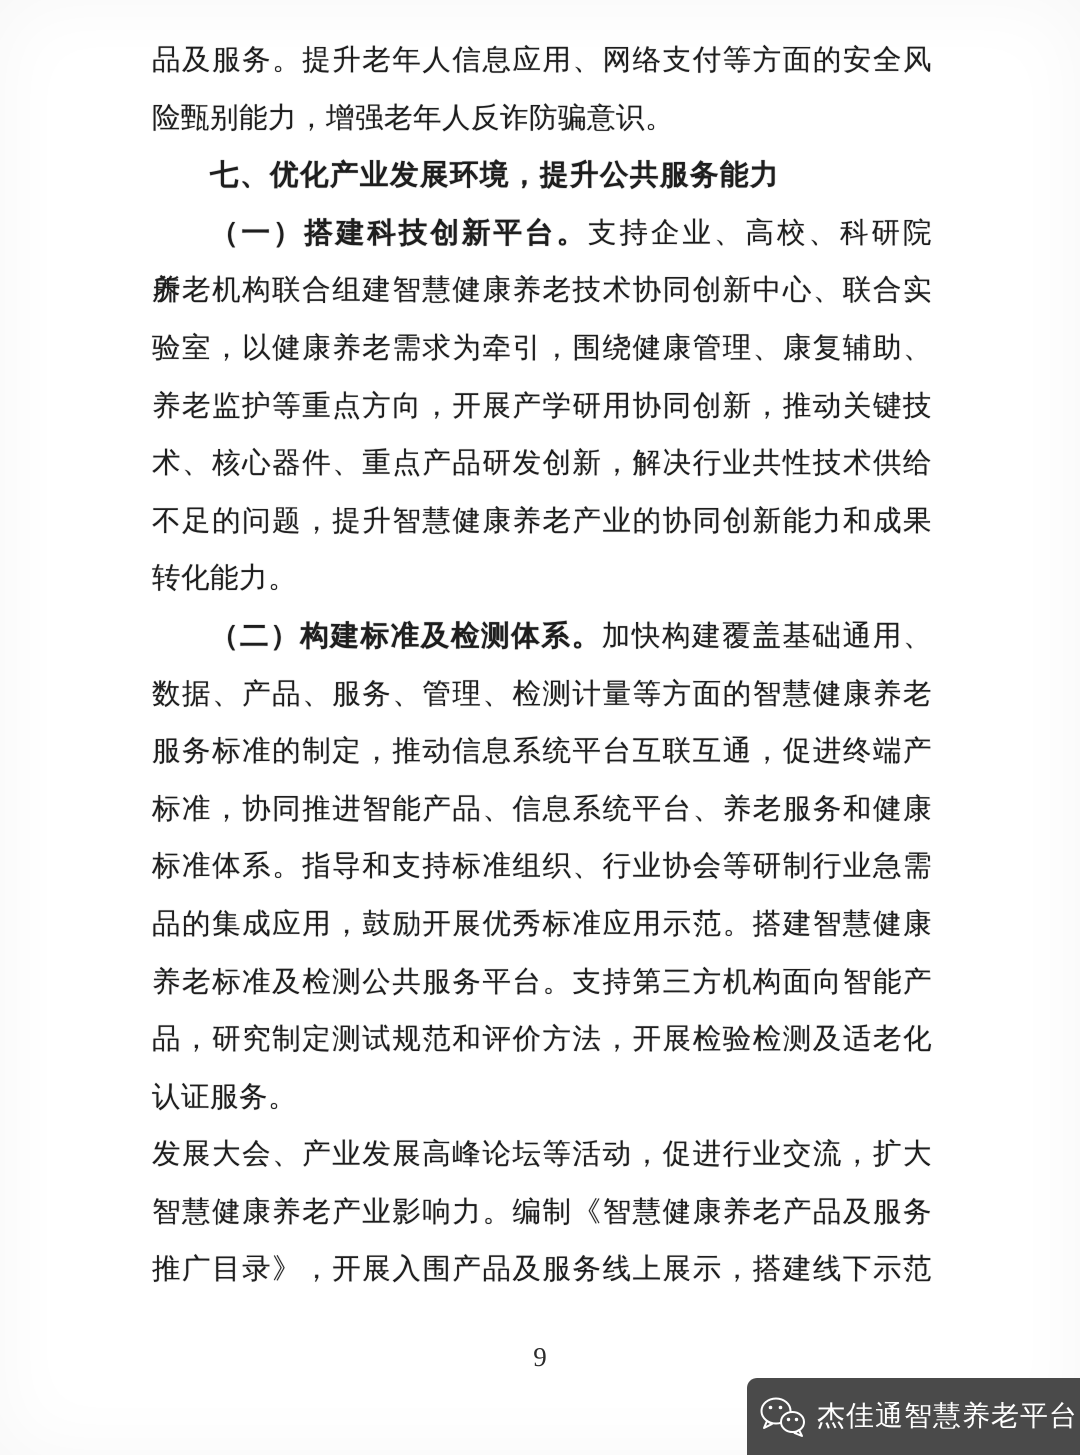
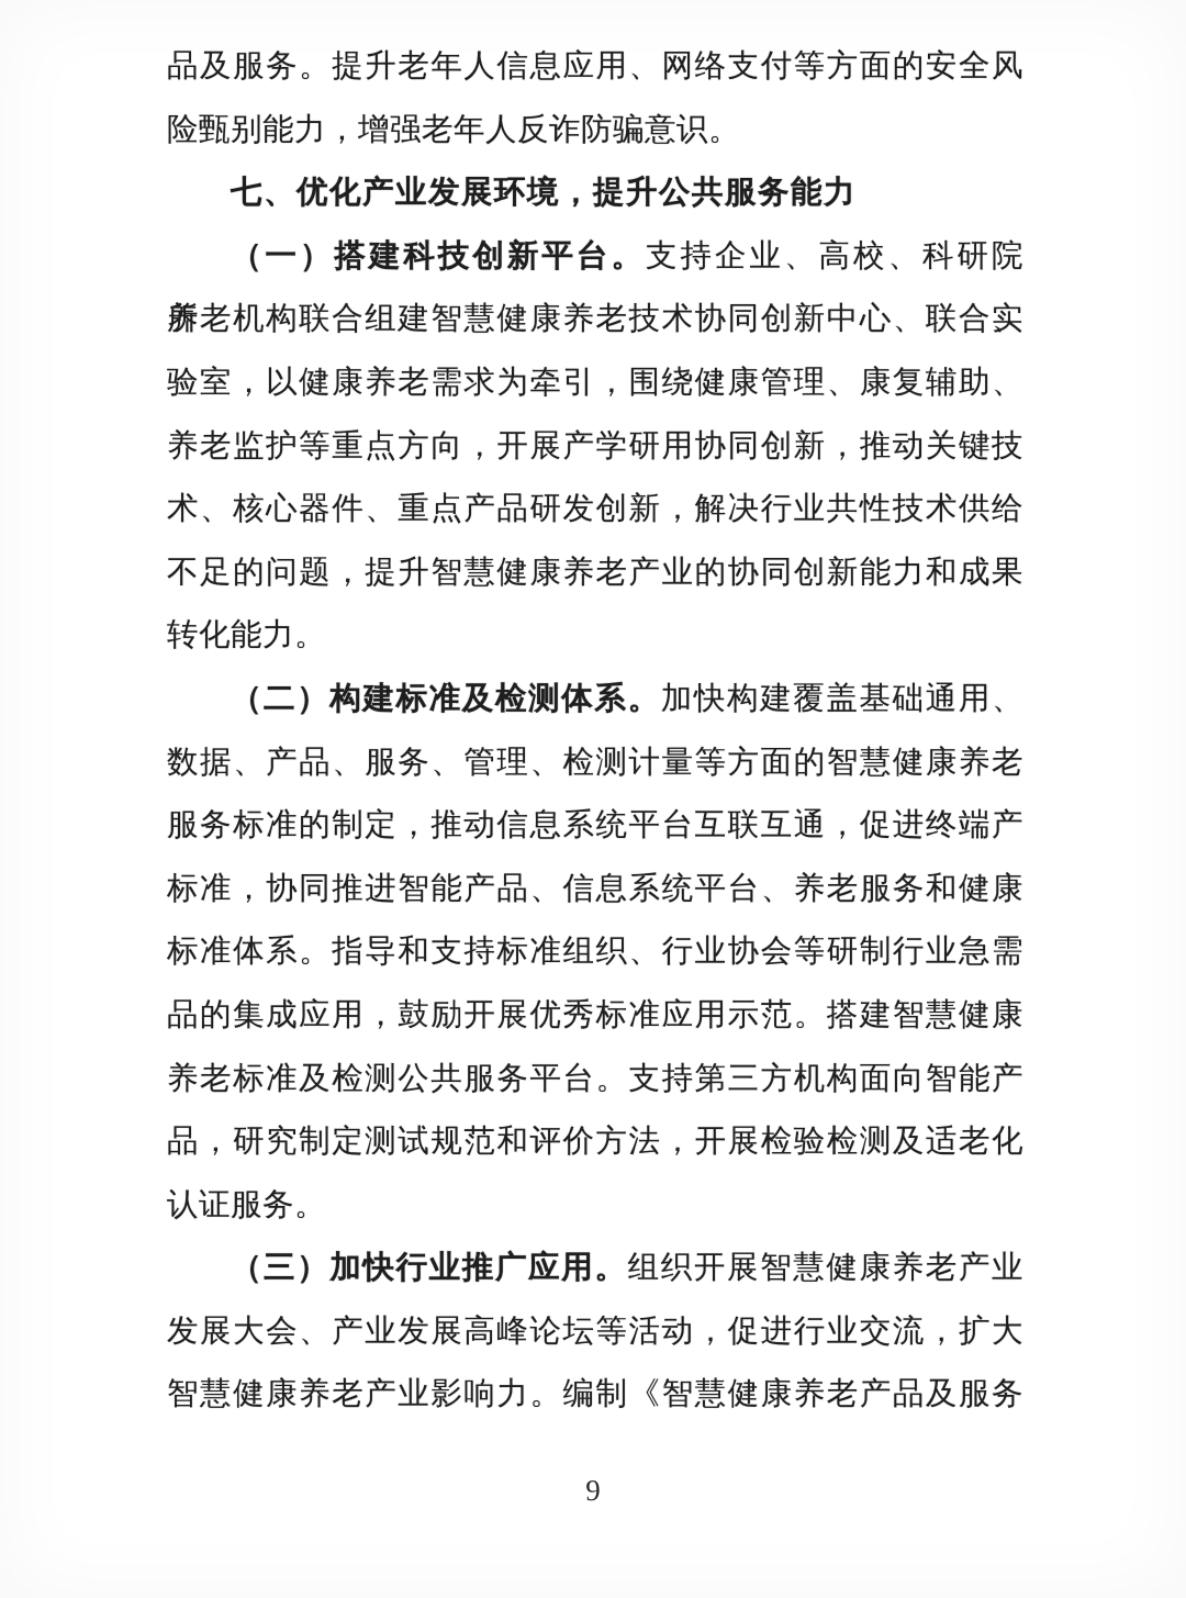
  品及服务。提升老年人信息应用、网络支付等方面的安全风
  险甄别能力，增强老年人反诈防骗意识。
  七、优化产业发展环境，提升公共服务能力
  （一）搭建科技创新平台。支持企业、高校、科研院所、
  养老机构联合组建智慧健康养老技术协同创新中心、联合实
  验室，以健康养老需求为牵引，围绕健康管理、康复辅助、
  养老监护等重点方向，开展产学研用协同创新，推动关键技
  术、核心器件、重点产品研发创新，解决行业共性技术供给
  不足的问题，提升智慧健康养老产业的协同创新能力和成果
  转化能力。
  （二）构建标准及检测体系。加快构建覆盖基础通用、
  数据、产品、服务、管理、检测计量等方面的智慧健康养老
  服务标准的制定，推动信息系统平台互联互通，促进终端产
  标准，协同推进智能产品、信息系统平台、养老服务和健康
  标准体系。指导和支持标准组织、行业协会等研制行业急需
  品的集成应用，鼓励开展优秀标准应用示范。搭建智慧健康
  养老标准及检测公共服务平台。支持第三方机构面向智能产
  品，研究制定测试规范和评价方法，开展检验检测及适老化
  认证服务。
+ （三）加快行业推广应用。组织开展智慧健康养老产业
  发展大会、产业发展高峰论坛等活动，促进行业交流，扩大
  智慧健康养老产业影响力。编制《智慧健康养老产品及服务
- 推广目录》，开展入围产品及服务线上展示，搭建线下示范
  9
- 杰佳通智慧养老平台
